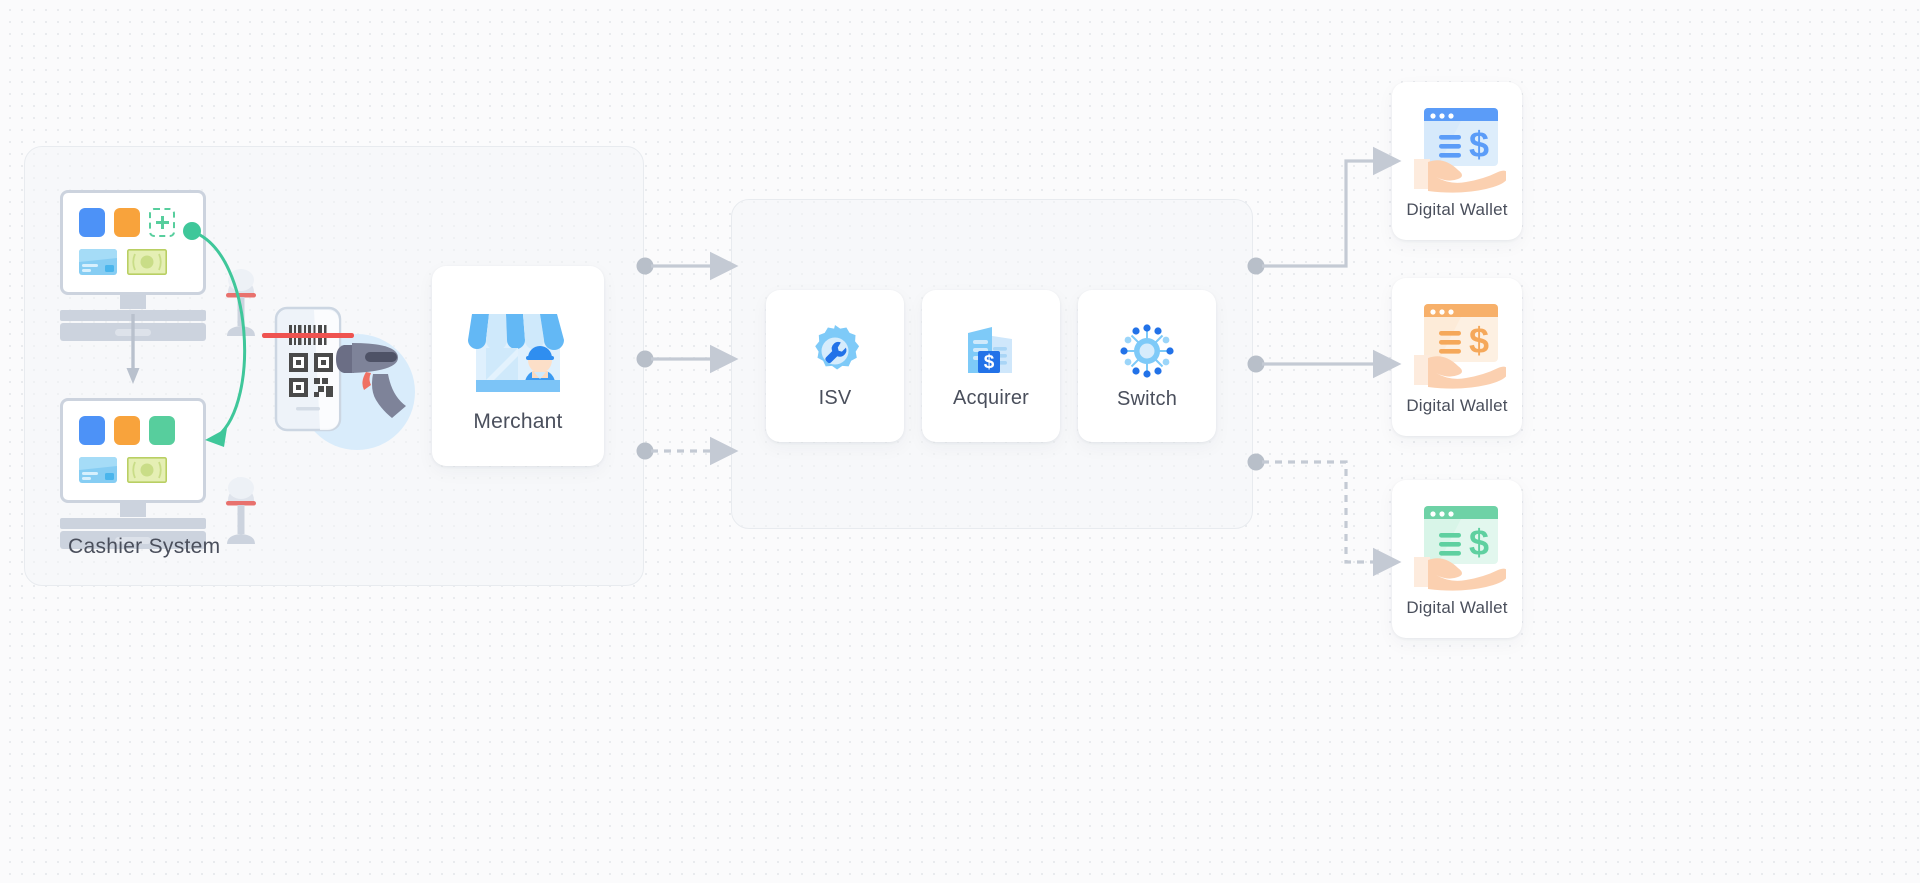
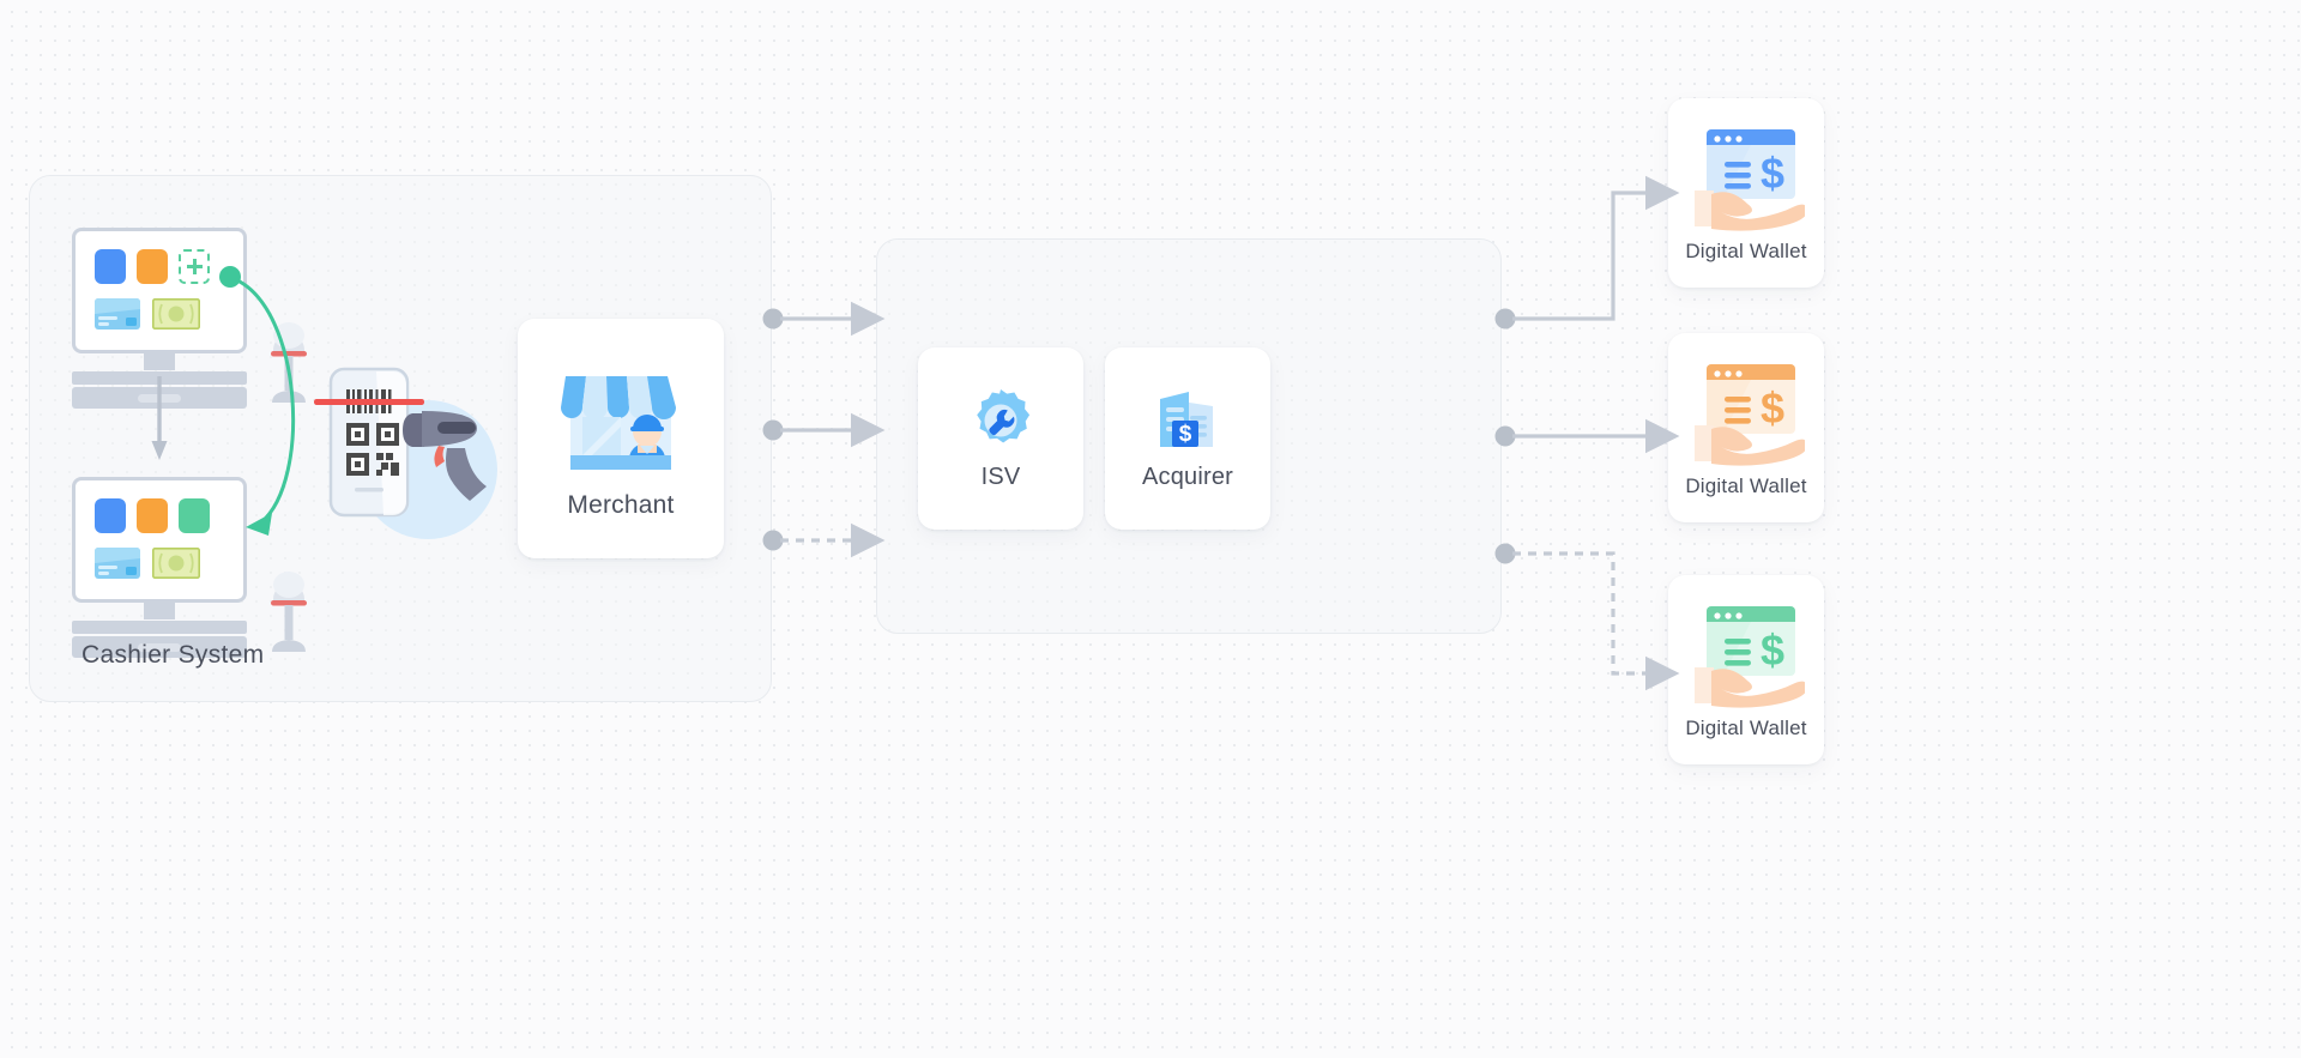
  Cashier System
  Merchant
  ISV
  $
  Acquirer
- Switch
  $
  Digital Wallet
  $
  Digital Wallet
  $
  Digital Wallet
